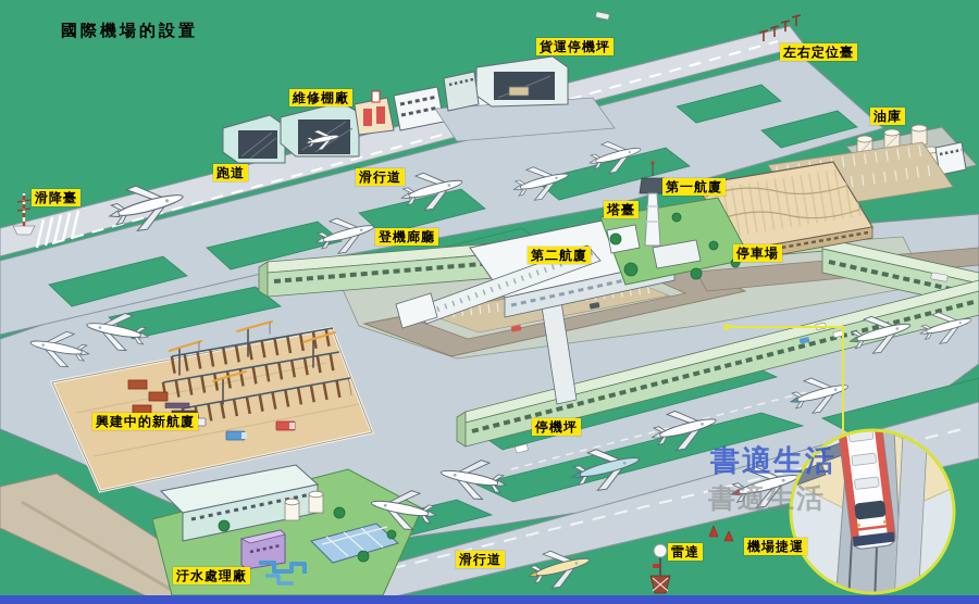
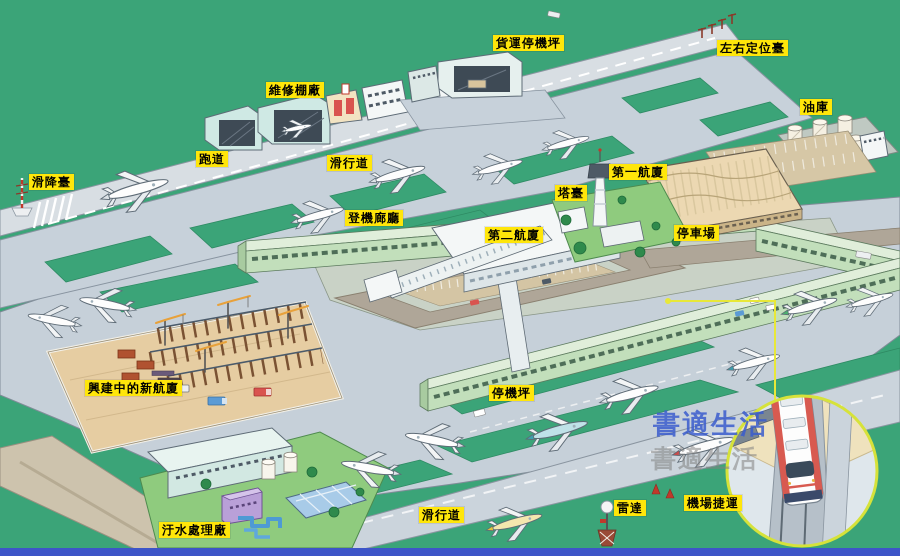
- 國際機場的設置
  維修棚廠
  貨運停機坪
  左右定位臺
  油庫
  跑道
  滑行道
  滑降臺
  第一航廈
  塔臺
  登機廊廳
  第二航廈
  停車場
  興建中的新航廈
  停機坪
  汙水處理廠
  滑行道
  雷達
  機場捷運
  書適生活
  書適生活
